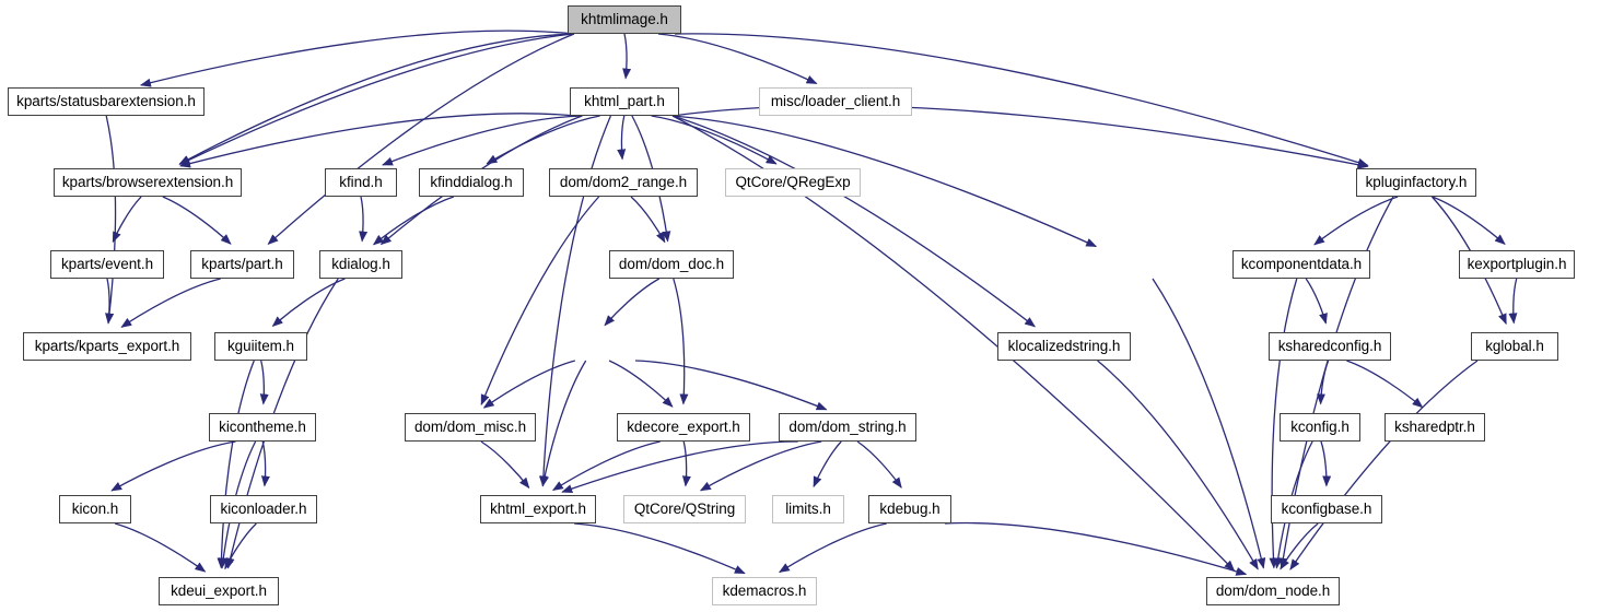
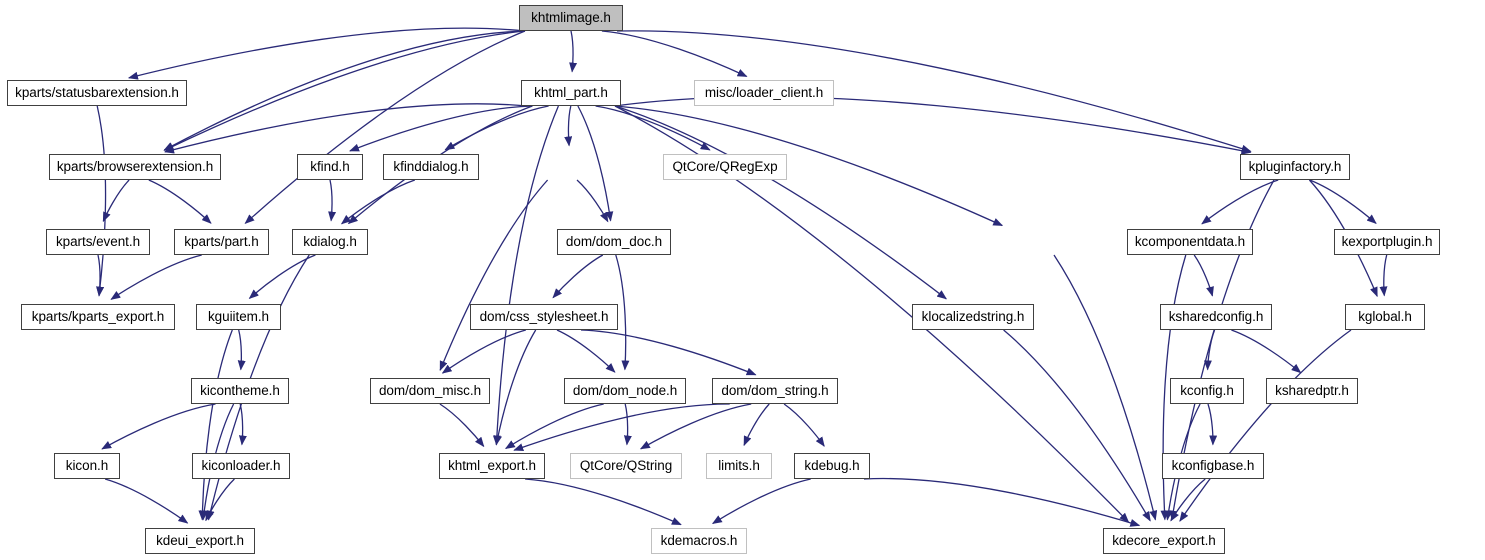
  khtmlimage.h
  kparts/statusbarextension.h
  khtml_part.h
  misc/loader_client.h
  kparts/browserextension.h
  kfind.h
  kfinddialog.h
- dom/dom2_range.h
  QtCore/QRegExp
  kpluginfactory.h
  kparts/event.h
  kparts/part.h
  kdialog.h
  dom/dom_doc.h
  kcomponentdata.h
  kexportplugin.h
  kparts/kparts_export.h
  kguiitem.h
  klocalizedstring.h
  ksharedconfig.h
  kglobal.h
+ dom/css_stylesheet.h
  kicontheme.h
  dom/dom_misc.h
- kdecore_export.h
+ dom/dom_node.h
  dom/dom_string.h
  kconfig.h
  ksharedptr.h
  kicon.h
  kiconloader.h
  khtml_export.h
  QtCore/QString
  limits.h
  kdebug.h
  kconfigbase.h
  kdeui_export.h
  kdemacros.h
- dom/dom_node.h
+ kdecore_export.h
